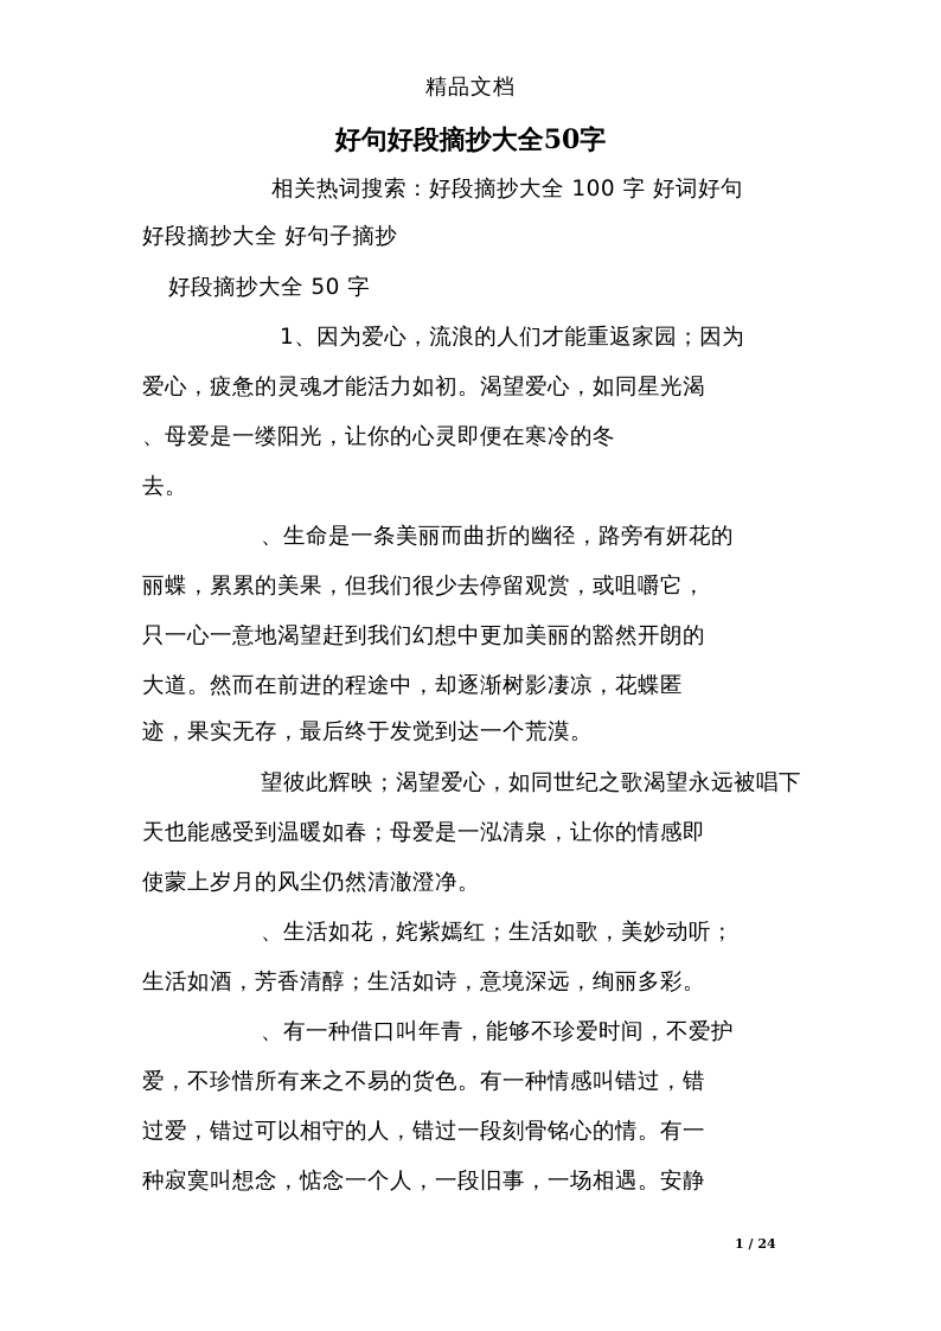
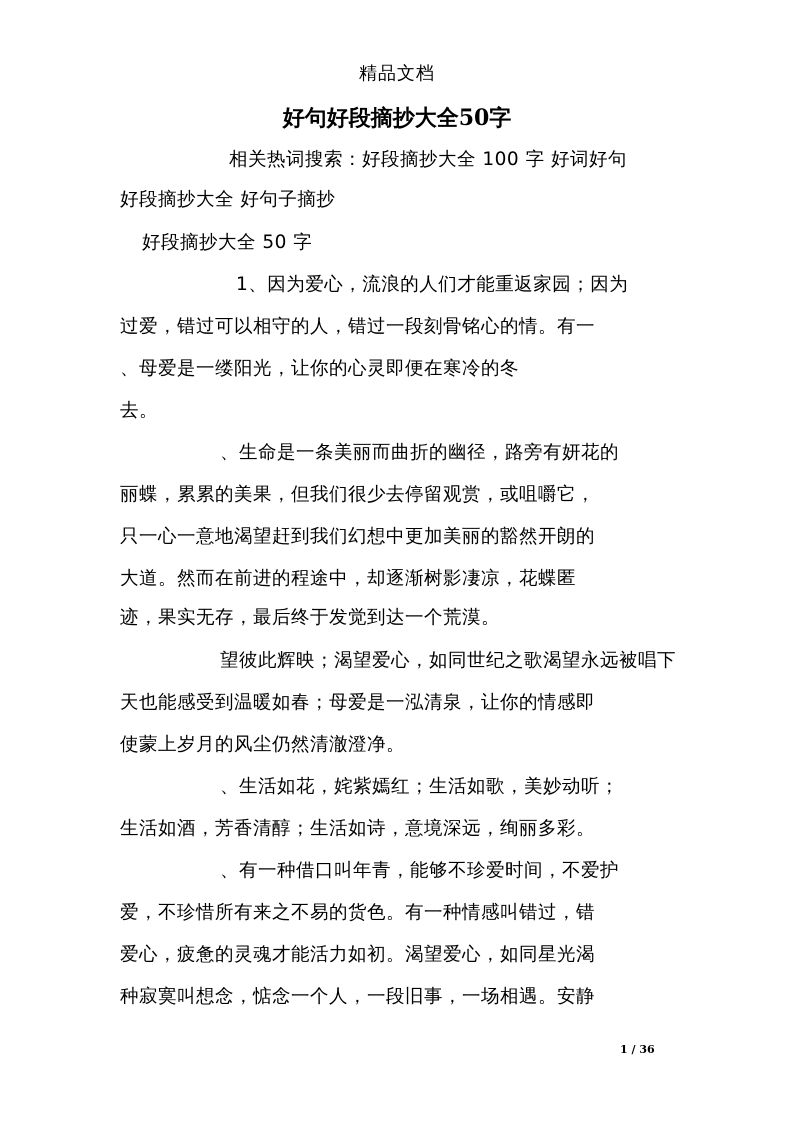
  精品文档
  好句好段摘抄大全50字
  相关热词搜索：好段摘抄大全 100 字 好词好句
  好段摘抄大全 好句子摘抄
  好段摘抄大全 50 字
  1、因为爱心，流浪的人们才能重返家园；因为
- 爱心，疲惫的灵魂才能活力如初。渴望爱心，如同星光渴
+ 过爱，错过可以相守的人，错过一段刻骨铭心的情。有一
  、母爱是一缕阳光，让你的心灵即便在寒冷的冬
  去。
  、生命是一条美丽而曲折的幽径，路旁有妍花的
  丽蝶，累累的美果，但我们很少去停留观赏，或咀嚼它，
  只一心一意地渴望赶到我们幻想中更加美丽的豁然开朗的
  大道。然而在前进的程途中，却逐渐树影凄凉，花蝶匿
  迹，果实无存，最后终于发觉到达一个荒漠。
  望彼此辉映；渴望爱心，如同世纪之歌渴望永远被唱下
  天也能感受到温暖如春；母爱是一泓清泉，让你的情感即
  使蒙上岁月的风尘仍然清澈澄净。
  、生活如花，姹紫嫣红；生活如歌，美妙动听；
  生活如酒，芳香清醇；生活如诗，意境深远，绚丽多彩。
  、有一种借口叫年青，能够不珍爱时间，不爱护
  爱，不珍惜所有来之不易的货色。有一种情感叫错过，错
- 过爱，错过可以相守的人，错过一段刻骨铭心的情。有一
+ 爱心，疲惫的灵魂才能活力如初。渴望爱心，如同星光渴
  种寂寞叫想念，惦念一个人，一段旧事，一场相遇。安静
- 1 / 24
+ 1 / 36
